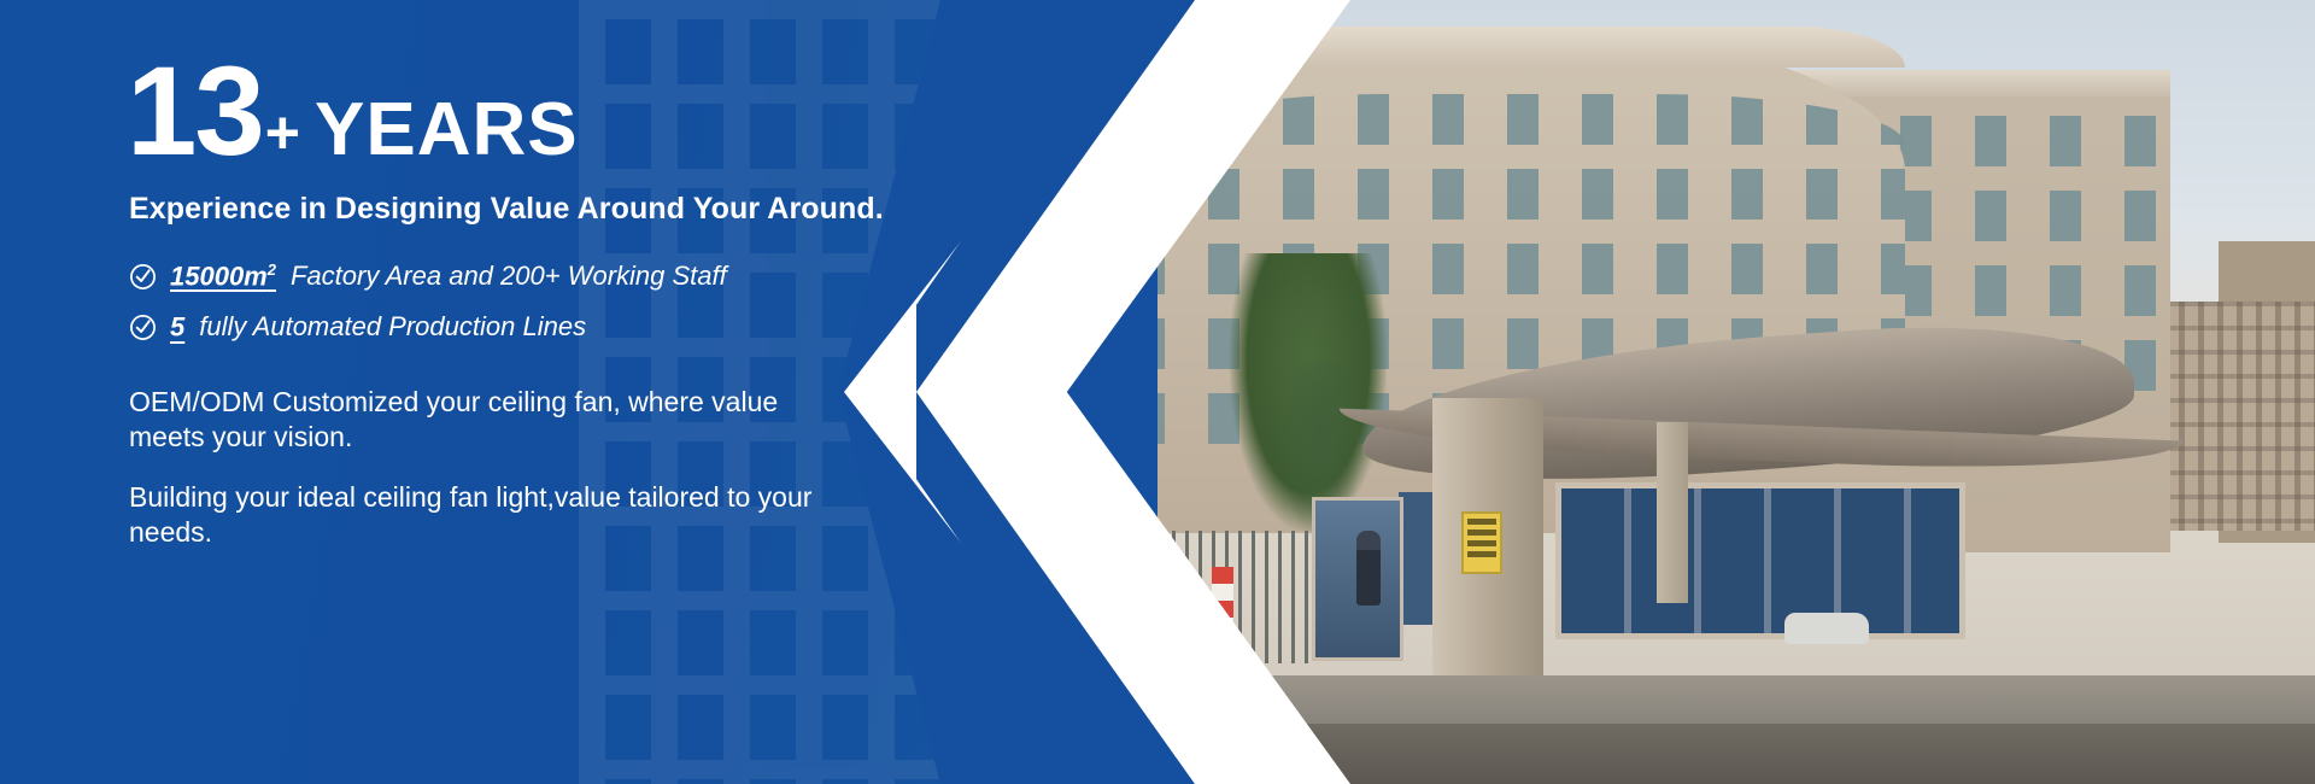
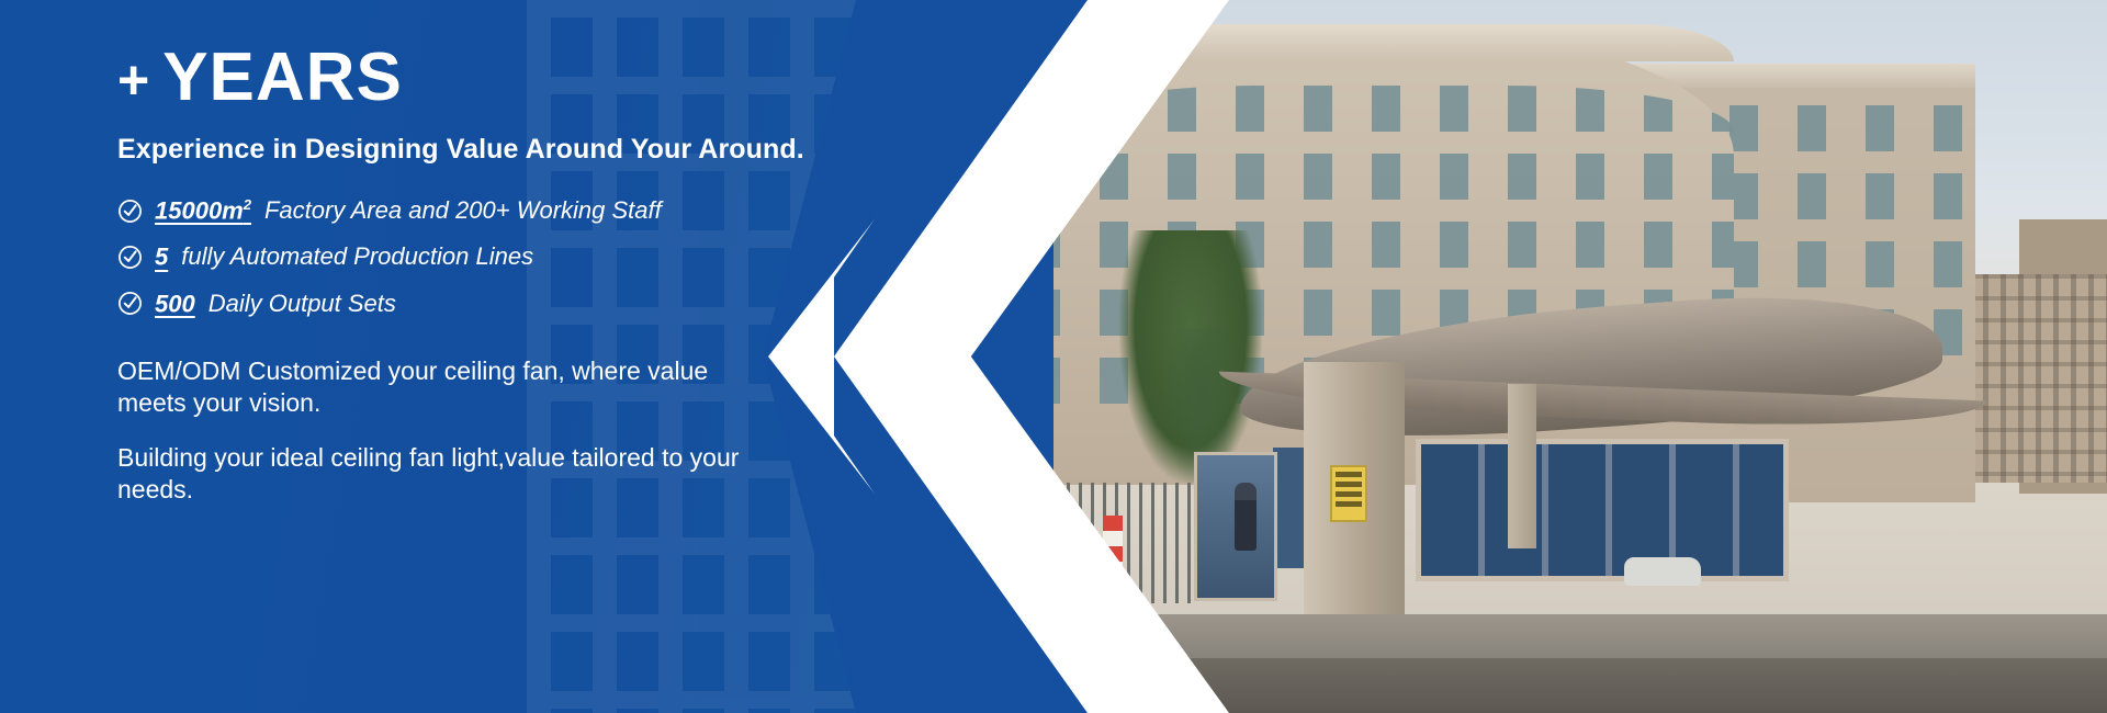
- 13
  +
  YEARS
  Experience in Designing Value Around Your Around.
  15000m2
  Factory Area and 200+ Working Staff
  5
  fully Automated Production Lines
+ 500
+ Daily Output Sets
  OEM/ODM Customized your ceiling fan, where value meets your vision.
  Building your ideal ceiling fan light,value tailored to your needs.
